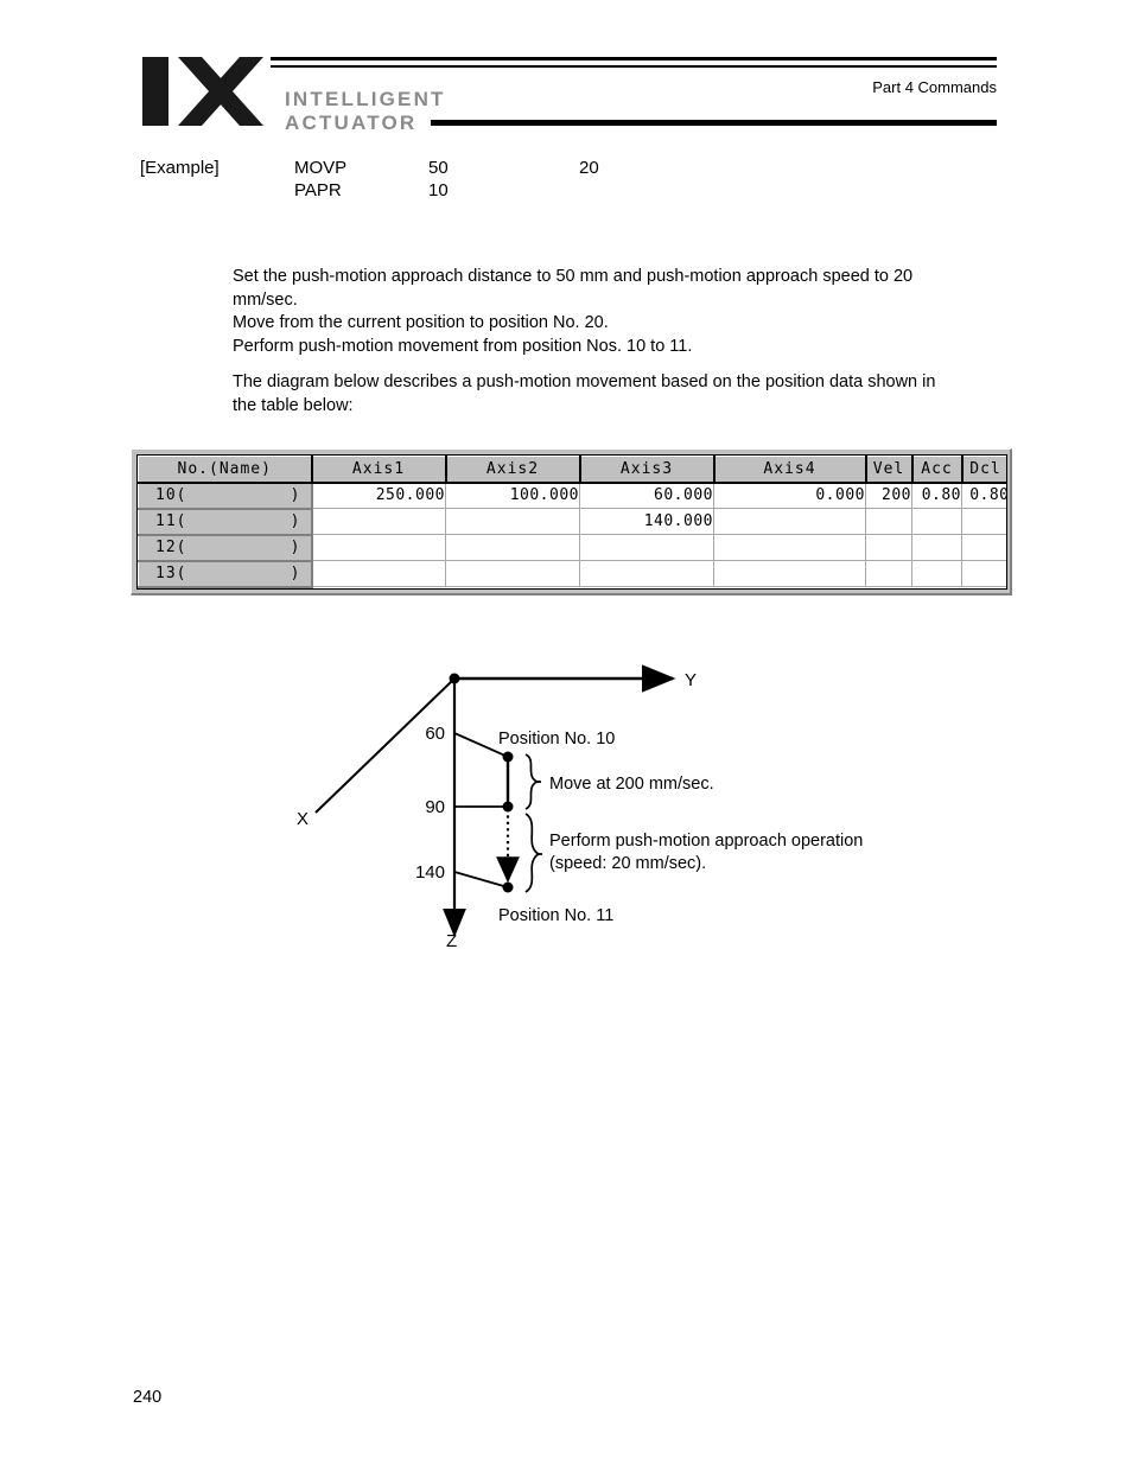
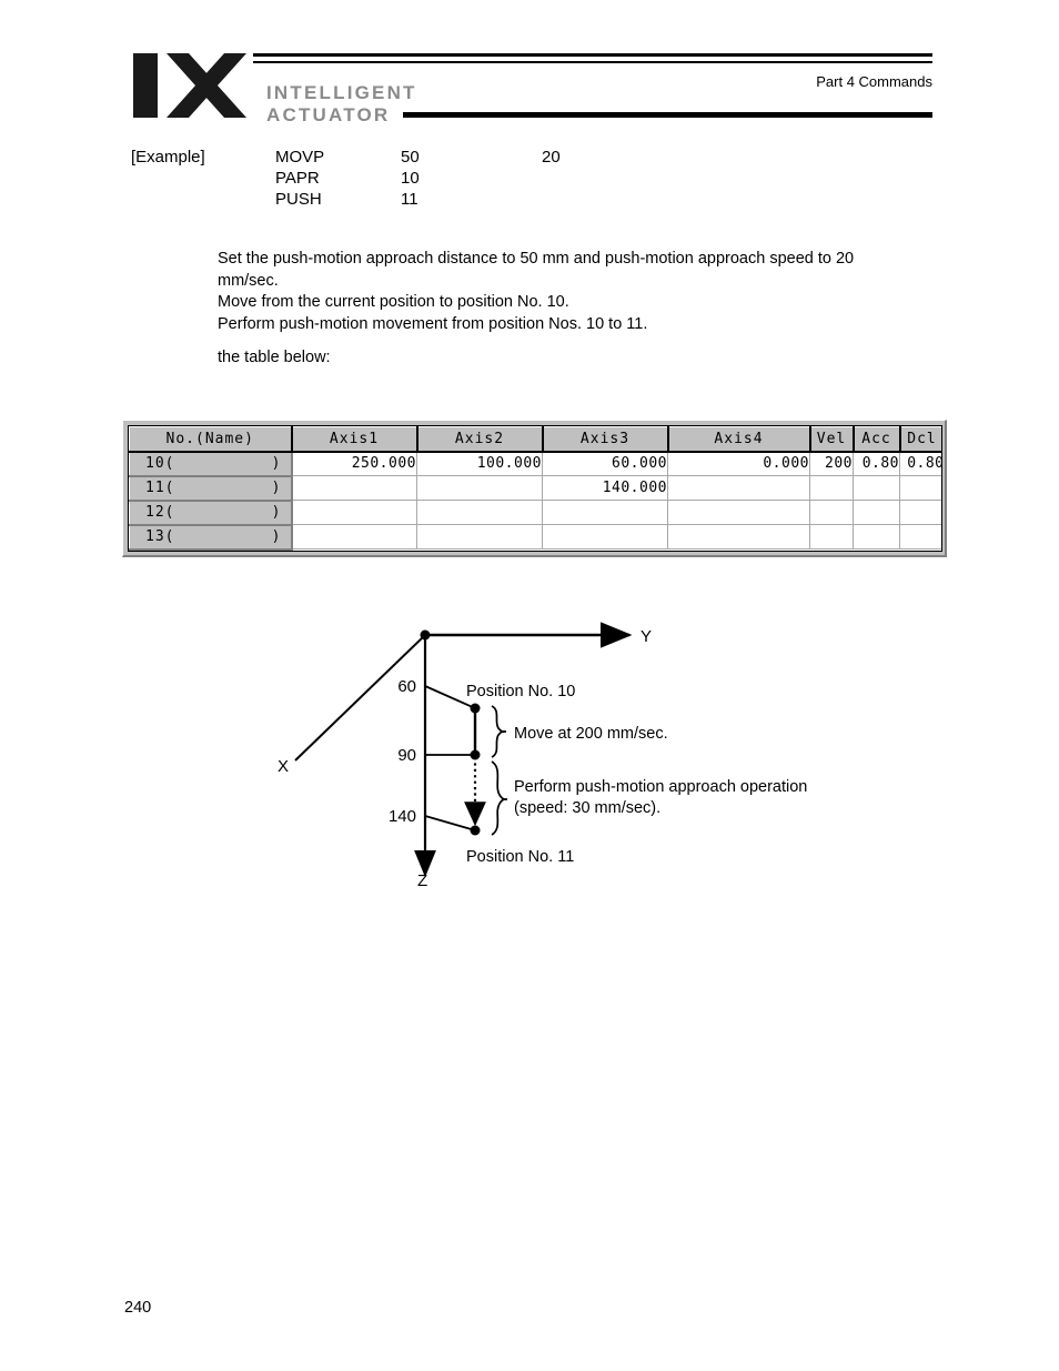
  INTELLIGENT
  ACTUATOR
  Part 4 Commands
  [Example]
  MOVP
  50
  20
  PAPR
  10
+ PUSH
+ 11
  Set the push-motion approach distance to 50 mm and push-motion approach speed to 20
  mm/sec.
- Move from the current position to position No. 20.
+ Move from the current position to position No. 10.
  Perform push-motion movement from position Nos. 10 to 11.
- The diagram below describes a push-motion movement based on the position data shown in
  the table below:
  No.(Name)	Axis1	Axis2	Axis3	Axis4	Vel	Acc	Dcl
  10( )	250.000	100.000	60.000	0.000	200	0.80	0.80
  11( )			140.000
  12( )
  13( )
  Y
  Z
  X
  60
  90
  140
  Position No. 10
  Move at 200 mm/sec.
  Perform push-motion approach operation
- (speed: 20 mm/sec).
+ (speed: 30 mm/sec).
  Position No. 11
  240
